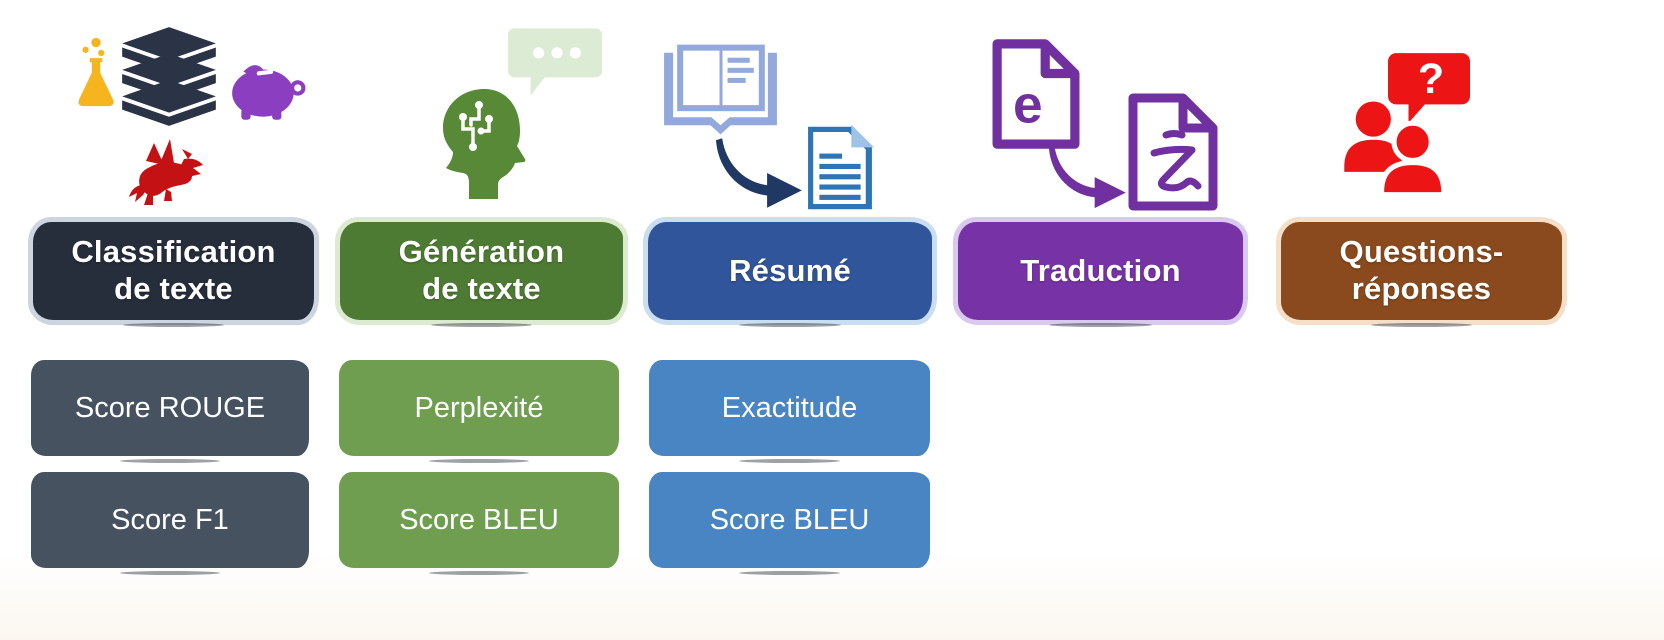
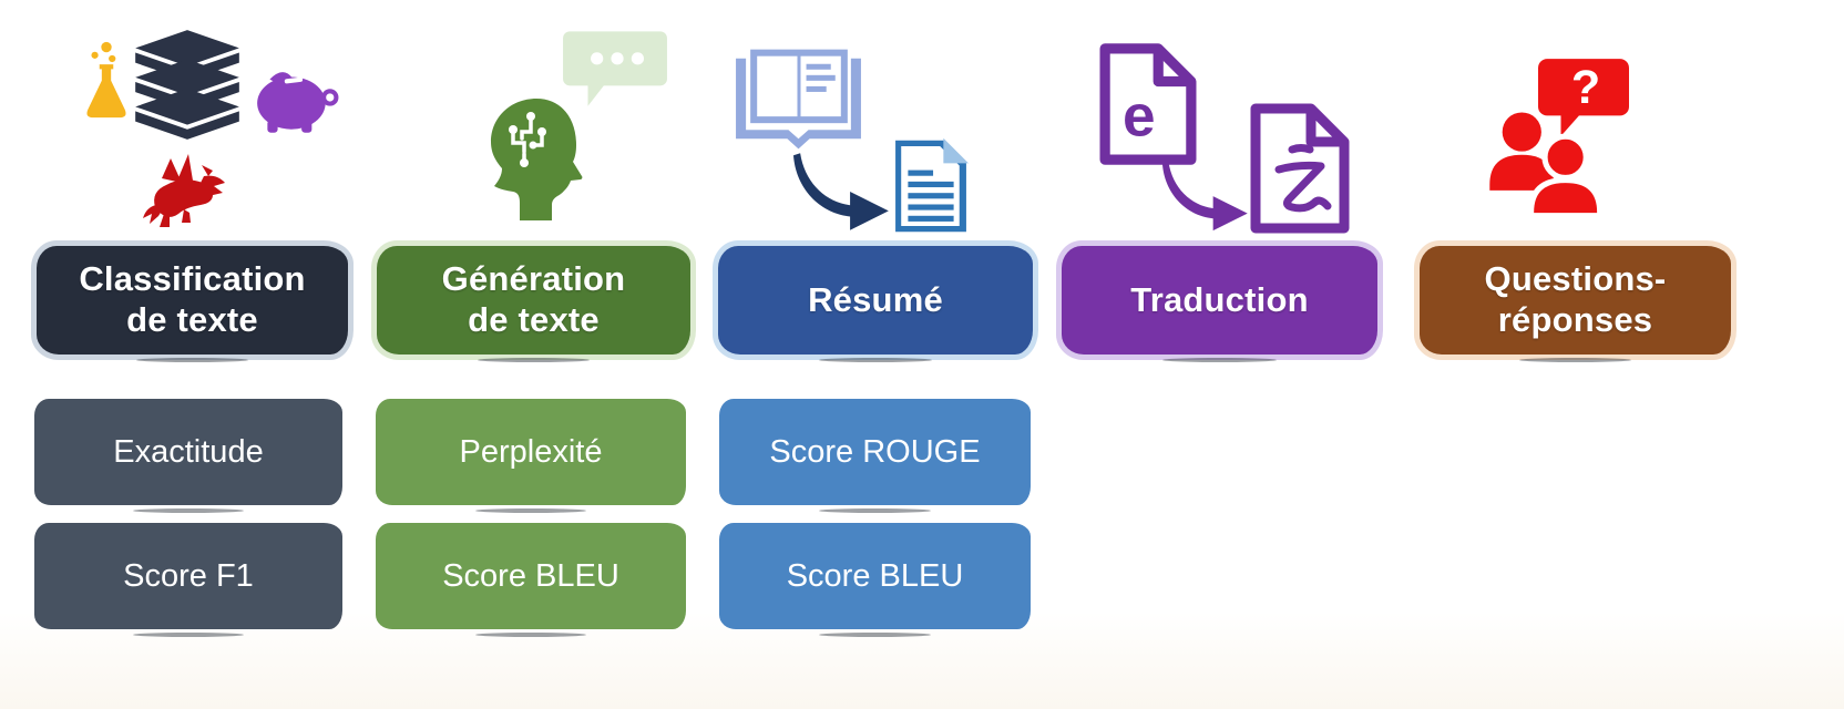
  Classification
  de texte
- Score ROUGE
+ Exactitude
  Score F1
  Génération
  de texte
  Perplexité
  Score BLEU
  Résumé
- Exactitude
+ Score ROUGE
  Score BLEU
  e
  Traduction
  ?
  Questions-
  réponses
